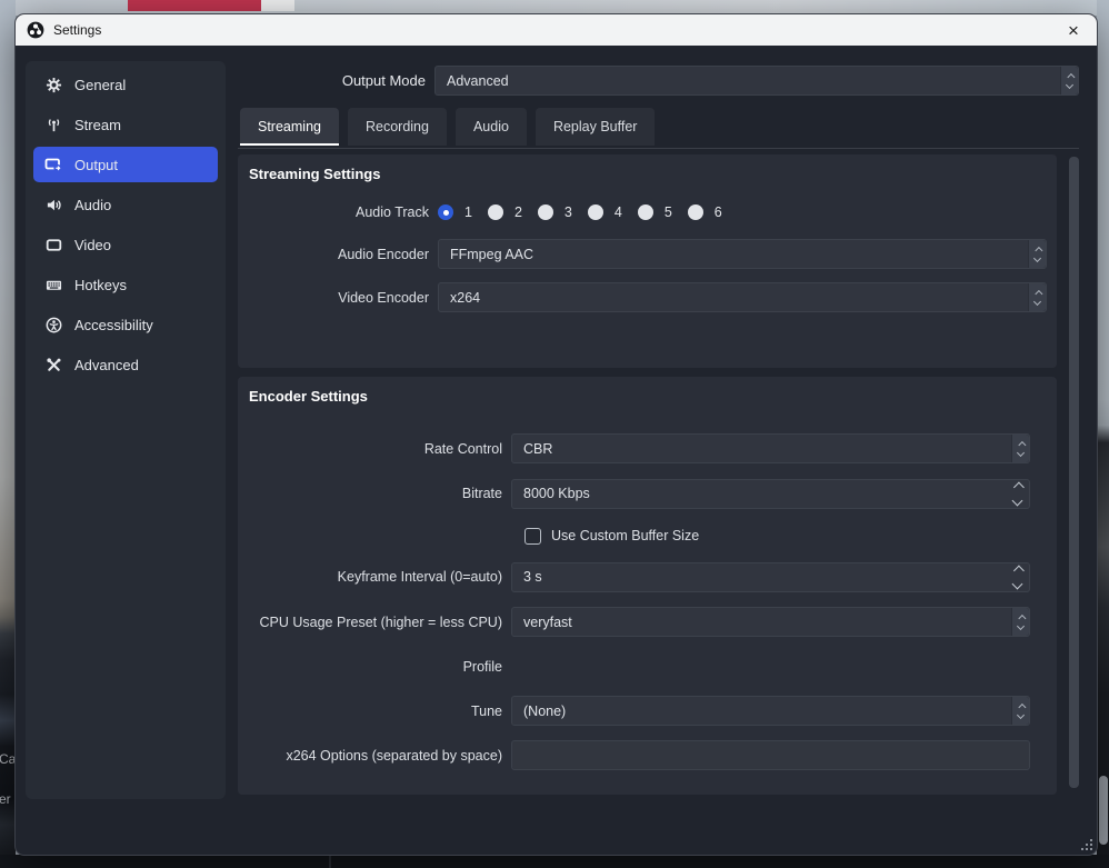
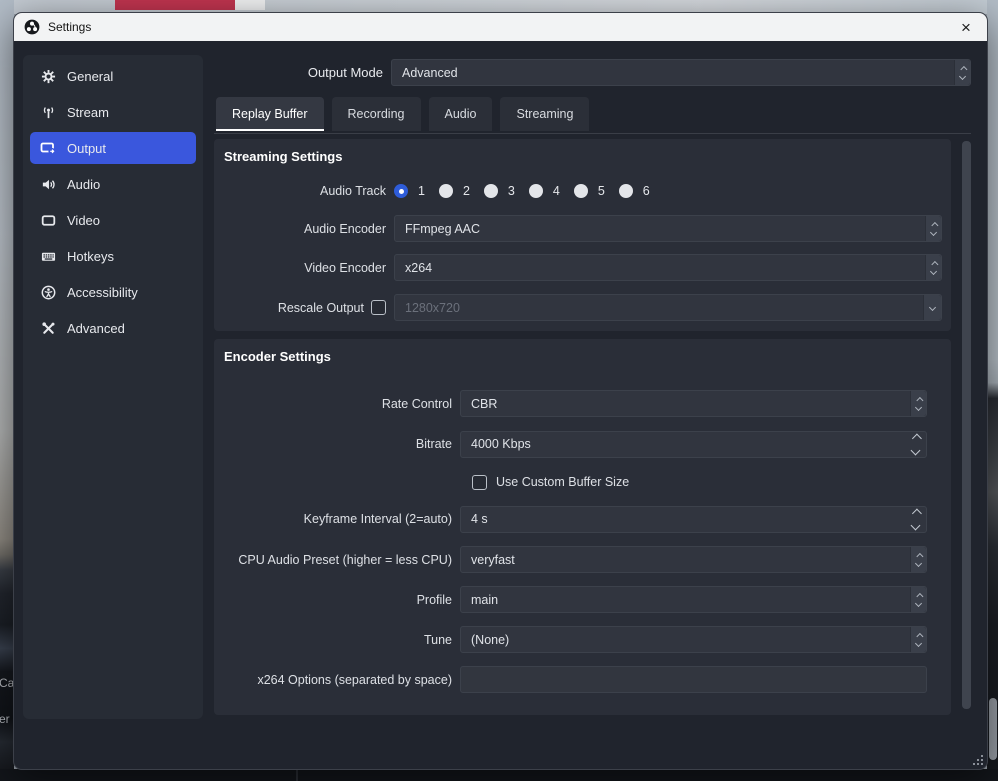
  Ca
  er
  Settings
  ×
  General
  Stream
  Output
  Audio
  Video
  Hotkeys
  Accessibility
  Advanced
  Output Mode
  Advanced
- Streaming
+ Replay Buffer
  Recording
  Audio
- Replay Buffer
+ Streaming
  Streaming Settings
  Audio Track
  1
  2
  3
  4
  5
  6
  Audio Encoder
  FFmpeg AAC
  Video Encoder
  x264
+ Rescale Output
+ 1280x720
  Encoder Settings
  Rate Control
  CBR
  Bitrate
- 8000 Kbps
+ 4000 Kbps
  Use Custom Buffer Size
- Keyframe Interval (0=auto)
+ Keyframe Interval (2=auto)
- 3 s
+ 4 s
- CPU Usage Preset (higher = less CPU)
+ CPU Audio Preset (higher = less CPU)
  veryfast
  Profile
+ main
  Tune
  (None)
  x264 Options (separated by space)
